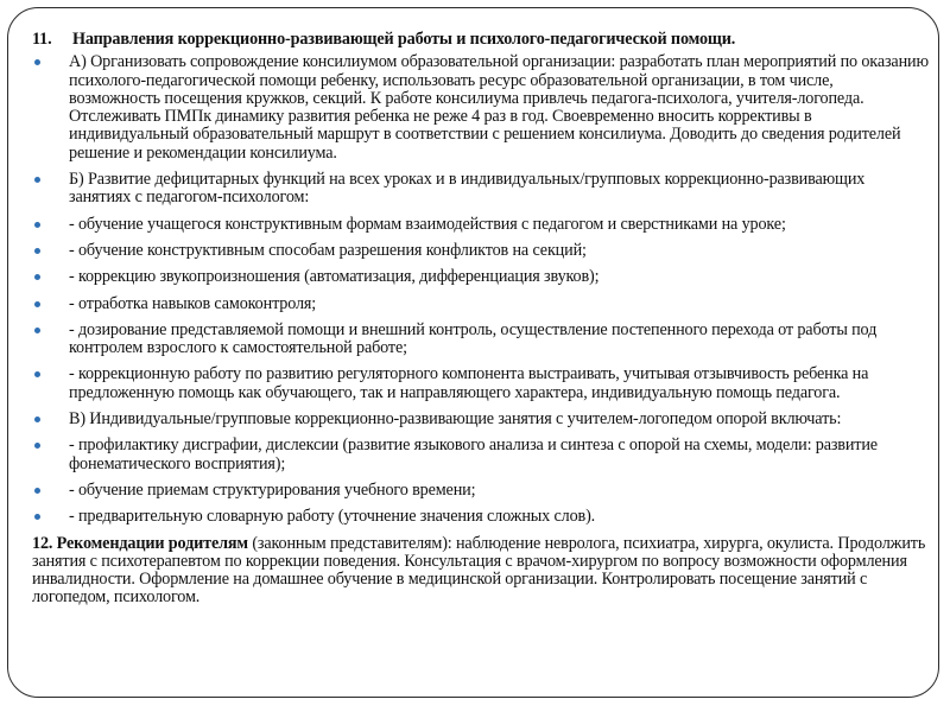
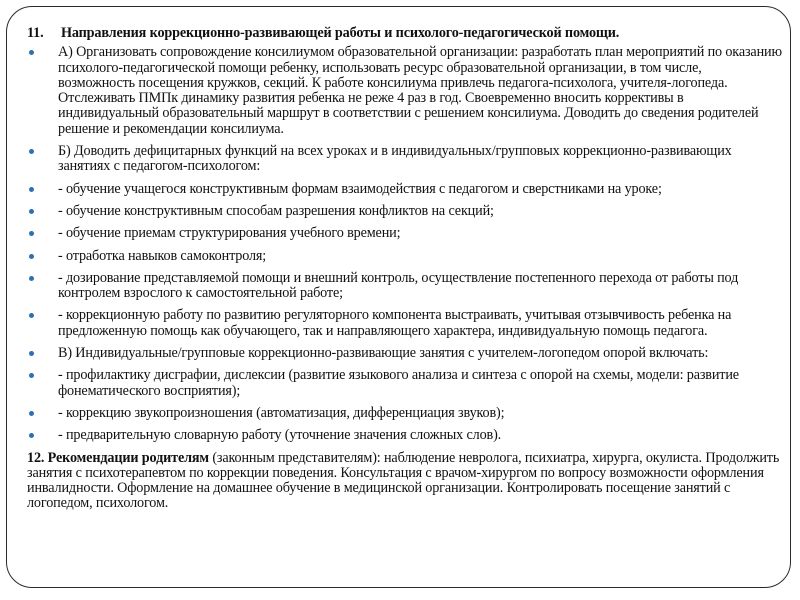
  11.
  Направления коррекционно-развивающей работы и психолого-педагогической помощи.
  А) Организовать сопровождение консилиумом образовательной организации: разработать план мероприятий по оказанию психолого-педагогической помощи ребенку, использовать ресурс образовательной организации, в том числе, возможность посещения кружков, секций. К работе консилиума привлечь педагога-психолога, учителя-логопеда. Отслеживать ПМПк динамику развития ребенка не реже 4 раз в год. Своевременно вносить коррективы в индивидуальный образовательный маршрут в соответствии с решением консилиума. Доводить до сведения родителей решение и рекомендации консилиума.
- Б) Развитие дефицитарных функций на всех уроках и в индивидуальных/групповых коррекционно-развивающих занятиях с педагогом-психологом:
+ Б) Доводить дефицитарных функций на всех уроках и в индивидуальных/групповых коррекционно-развивающих занятиях с педагогом-психологом:
  - обучение учащегося конструктивным формам взаимодействия с педагогом и сверстниками на уроке;
  - обучение конструктивным способам разрешения конфликтов на секций;
- - коррекцию звукопроизношения (автоматизация, дифференциация звуков);
+ - обучение приемам структурирования учебного времени;
  - отработка навыков самоконтроля;
  - дозирование представляемой помощи и внешний контроль, осуществление постепенного перехода от работы под контролем взрослого к самостоятельной работе;
  - коррекционную работу по развитию регуляторного компонента выстраивать, учитывая отзывчивость ребенка на предложенную помощь как обучающего, так и направляющего характера, индивидуальную помощь педагога.
  В) Индивидуальные/групповые коррекционно-развивающие занятия с учителем-логопедом опорой включать:
  - профилактику дисграфии, дислексии (развитие языкового анализа и синтеза с опорой на схемы, модели: развитие фонематического восприятия);
- - обучение приемам структурирования учебного времени;
+ - коррекцию звукопроизношения (автоматизация, дифференциация звуков);
  - предварительную словарную работу (уточнение значения сложных слов).
  12. Рекомендации родителям (законным представителям): наблюдение невролога, психиатра, хирурга, окулиста. Продолжить занятия с психотерапевтом по коррекции поведения. Консультация с врачом-хирургом по вопросу возможности оформления инвалидности. Оформление на домашнее обучение в медицинской организации. Контролировать посещение занятий с логопедом, психологом.
